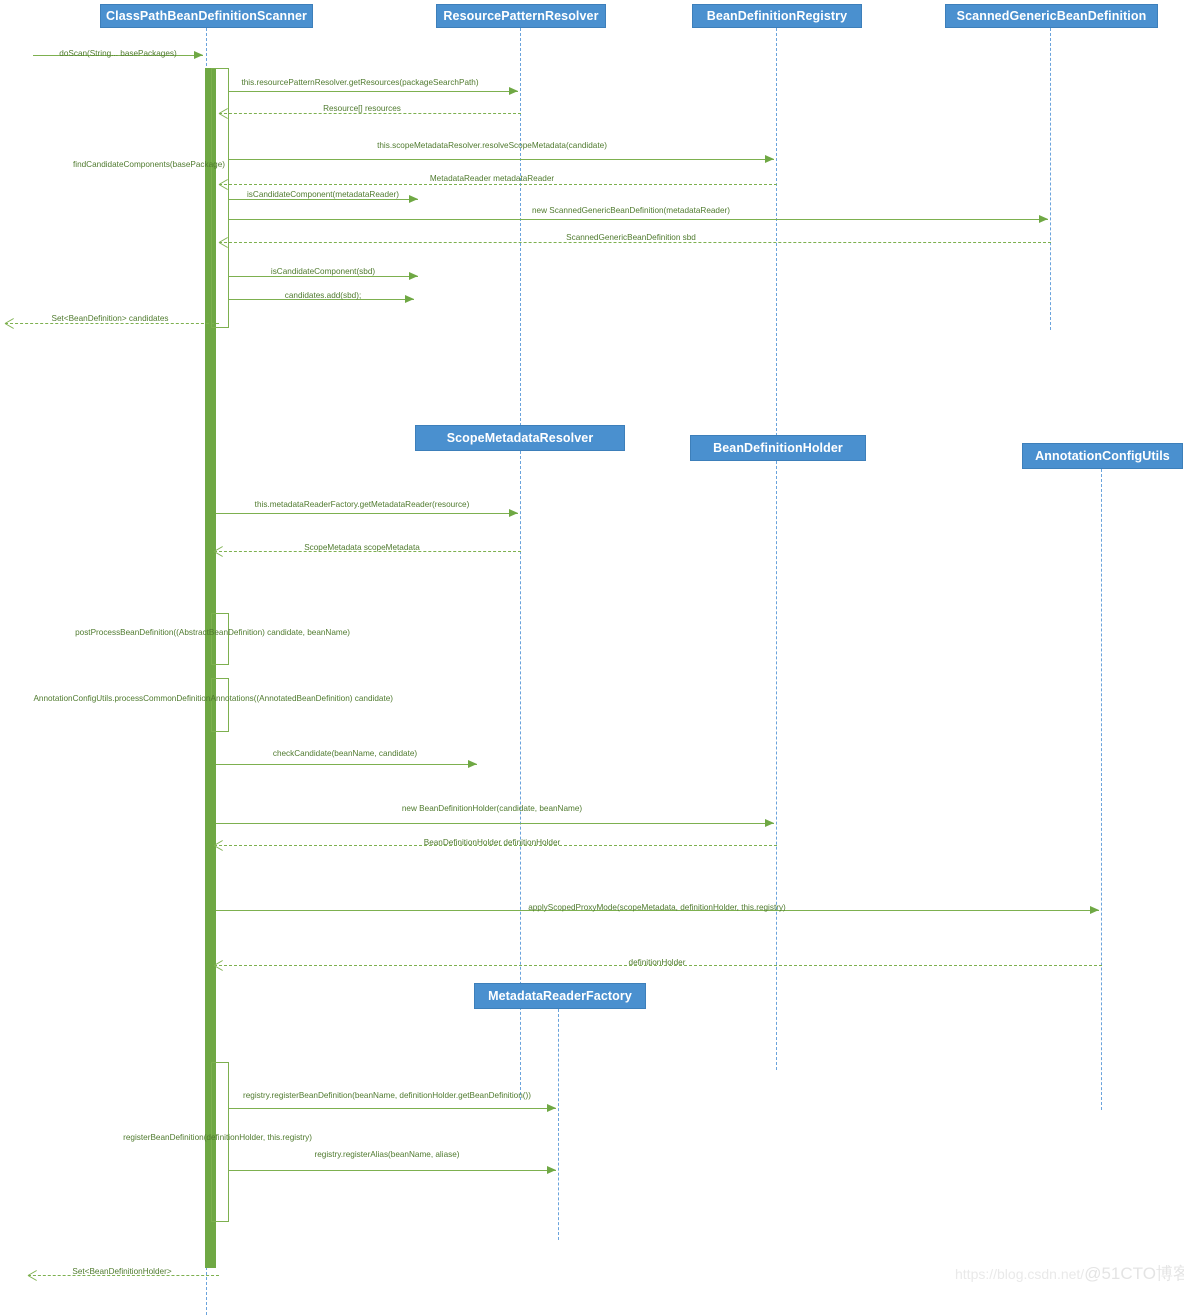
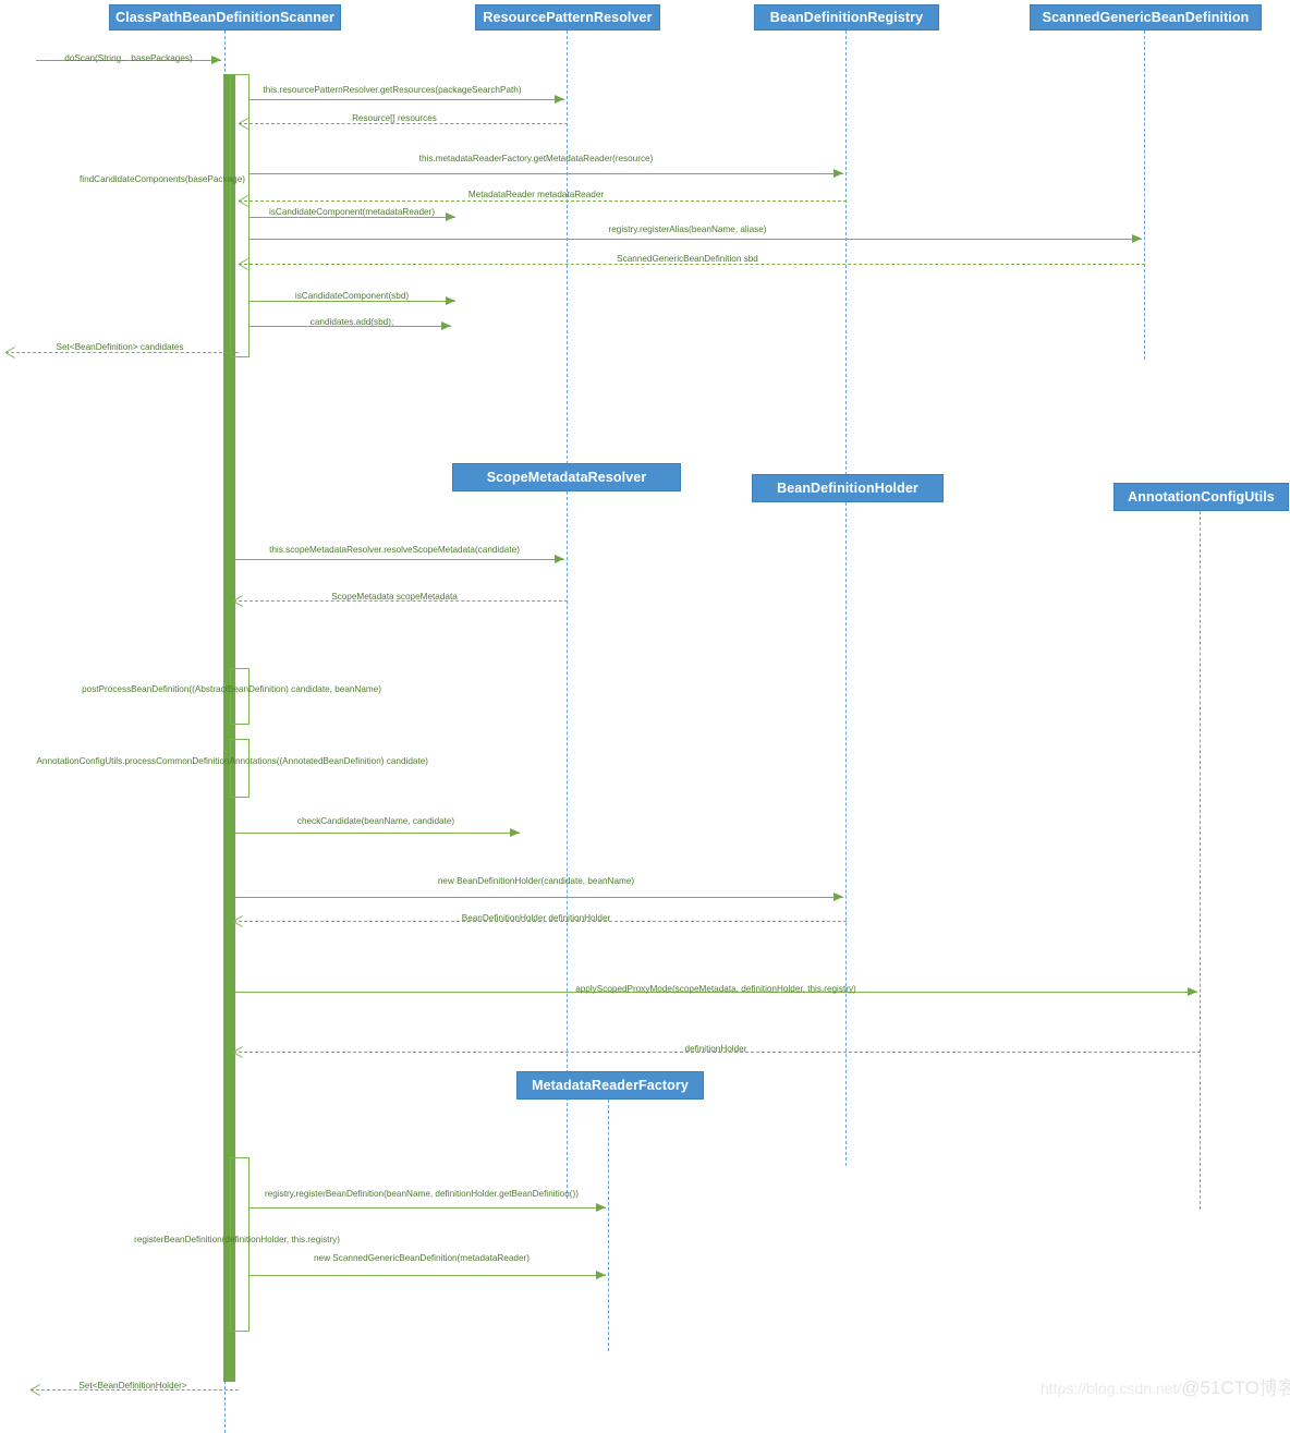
  ClassPathBeanDefinitionScanner
  ResourcePatternResolver
  BeanDefinitionRegistry
  ScannedGenericBeanDefinition
  ScopeMetadataResolver
  BeanDefinitionHolder
  AnnotationConfigUtils
  MetadataReaderFactory
  doScan(String... basePackages)
  this.resourcePatternResolver.getResources(packageSearchPath)
  Resource[] resources
- this.scopeMetadataResolver.resolveScopeMetadata(candidate)
+ this.metadataReaderFactory.getMetadataReader(resource)
  MetadataReader metadataReader
  isCandidateComponent(metadataReader)
  findCandidateComponents(basePackage)
- new ScannedGenericBeanDefinition(metadataReader)
+ registry.registerAlias(beanName, aliase)
  ScannedGenericBeanDefinition sbd
  isCandidateComponent(sbd)
  candidates.add(sbd);
  Set<BeanDefinition> candidates
- this.metadataReaderFactory.getMetadataReader(resource)
+ this.scopeMetadataResolver.resolveScopeMetadata(candidate)
  ScopeMetadata scopeMetadata
  postProcessBeanDefinition((AbstractBeanDefinition) candidate, beanName)
  AnnotationConfigUtils.processCommonDefinitionAnnotations((AnnotatedBeanDefinition) candidate)
  checkCandidate(beanName, candidate)
  new BeanDefinitionHolder(candidate, beanName)
  BeanDefinitionHolder definitionHolder
  applyScopedProxyMode(scopeMetadata, definitionHolder, this.registry)
  definitionHolder
  registry.registerBeanDefinition(beanName, definitionHolder.getBeanDefinition())
  registerBeanDefinition(definitionHolder, this.registry)
- registry.registerAlias(beanName, aliase)
+ new ScannedGenericBeanDefinition(metadataReader)
  Set<BeanDefinitionHolder>
